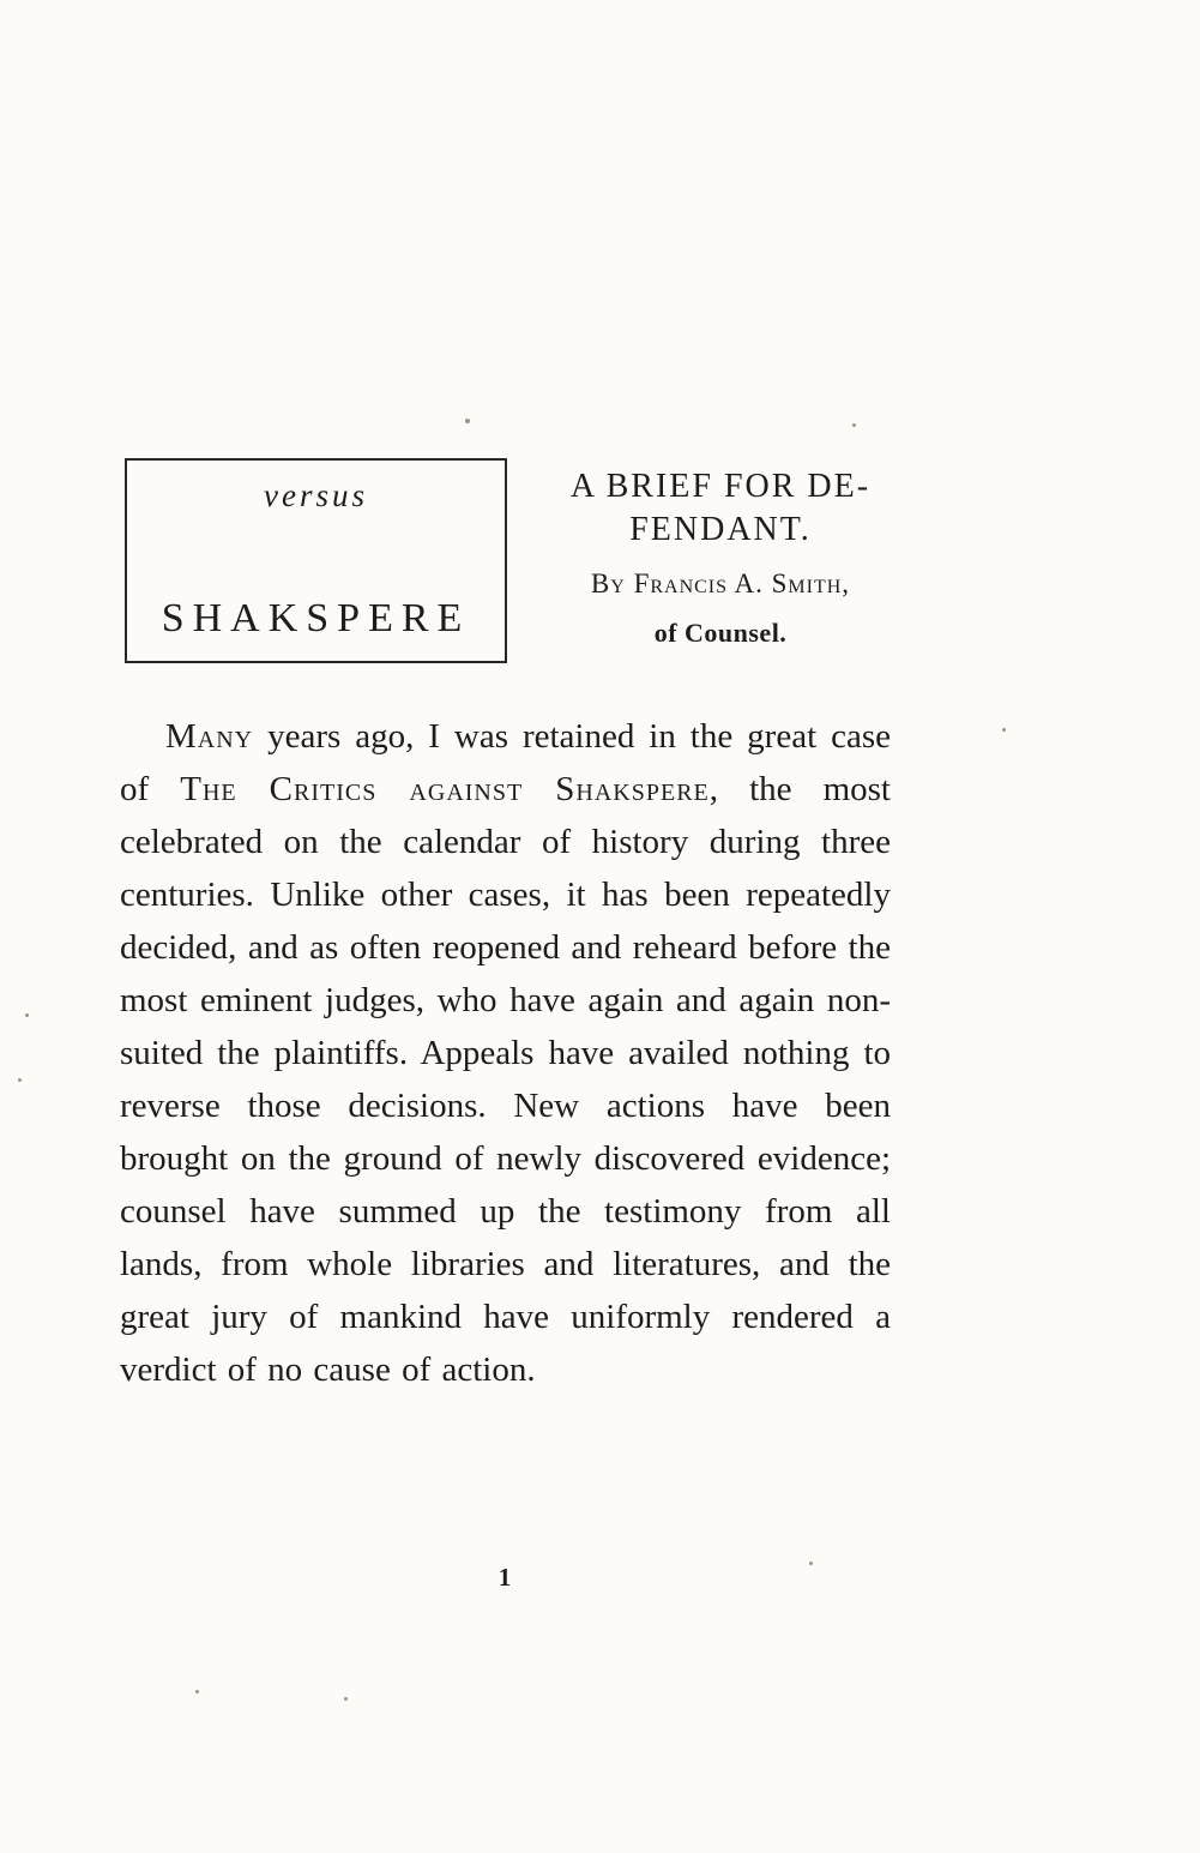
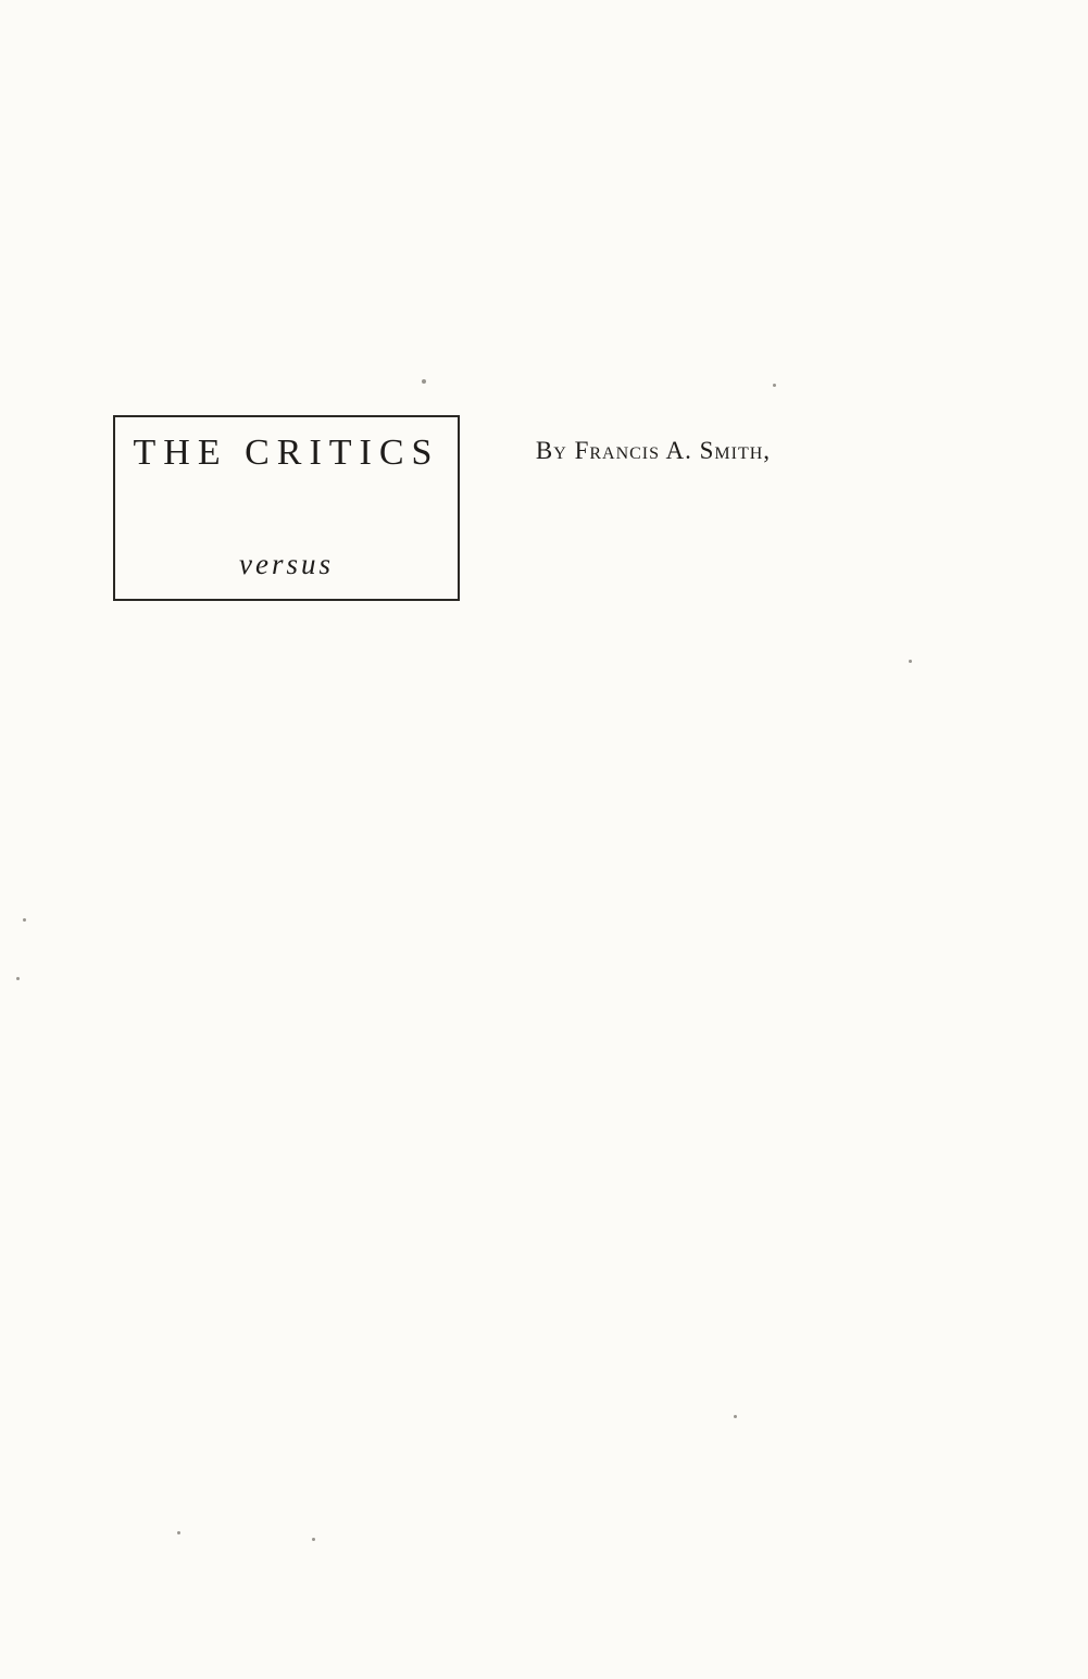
+ THE CRITICS
  versus
- SHAKSPERE
- A BRIEF FOR DE-
- FENDANT.
  By Francis A. Smith,
- of Counsel.
- Many years ago, I was retained in the great case of The Critics against Shakspere, the most celebrated on the calendar of history during three centuries. Unlike other cases, it has been repeatedly decided, and as often reopened and reheard before the most eminent judges, who have again and again non-suited the plaintiffs. Appeals have availed nothing to reverse those decisions. New actions have been brought on the ground of newly discovered evidence; counsel have summed up the testimony from all lands, from whole libraries and literatures, and the great jury of mankind have uniformly rendered a verdict of no cause of action.
- 1
